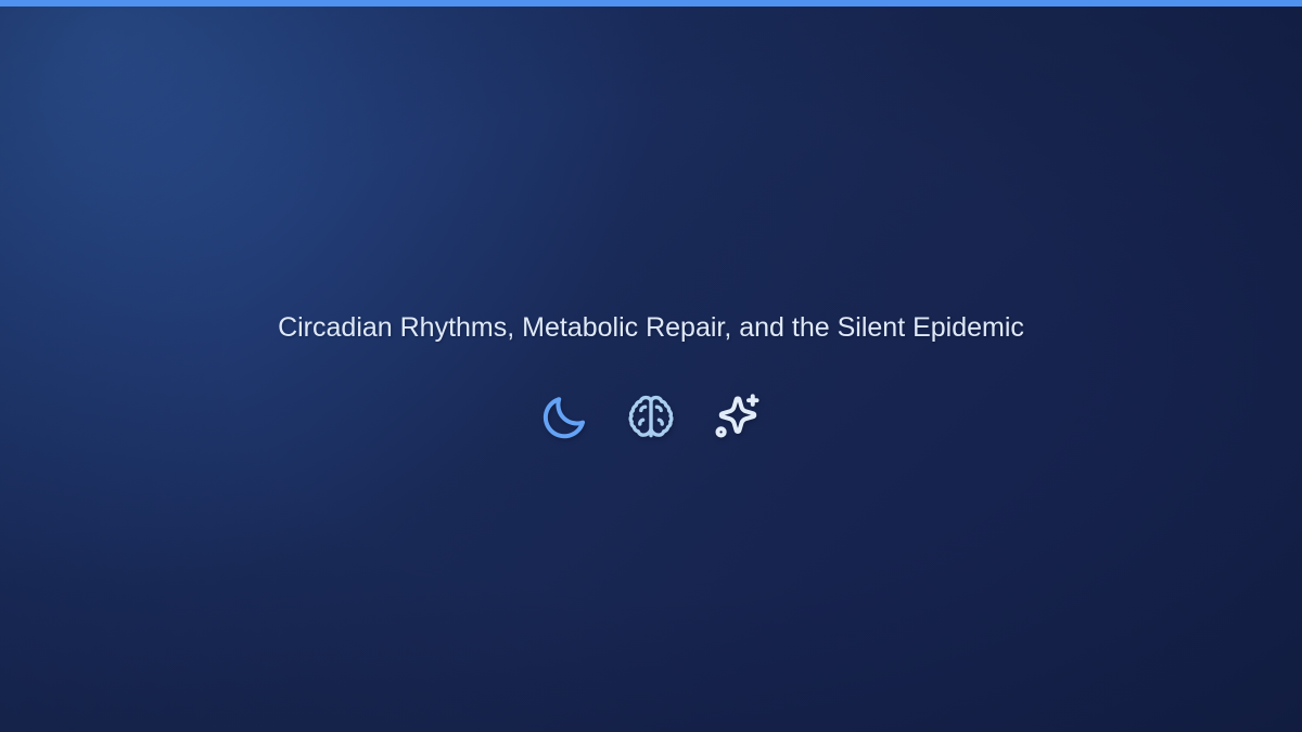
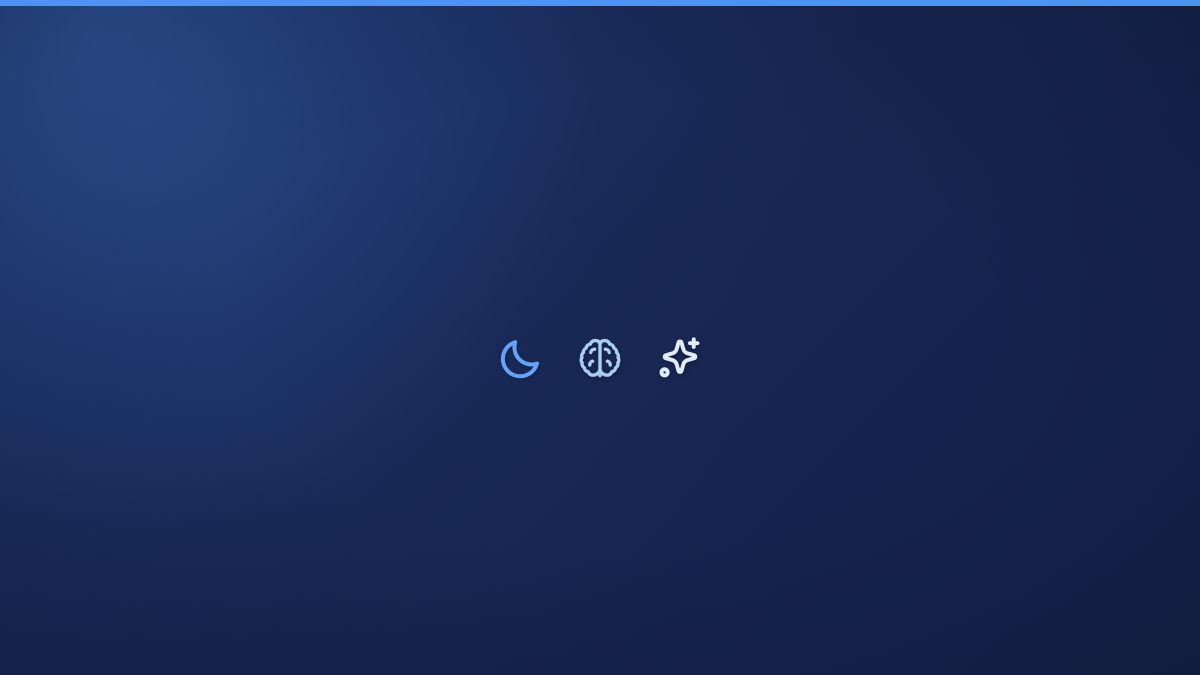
- Circadian Rhythms, Metabolic Repair, and the Silent Epidemic
